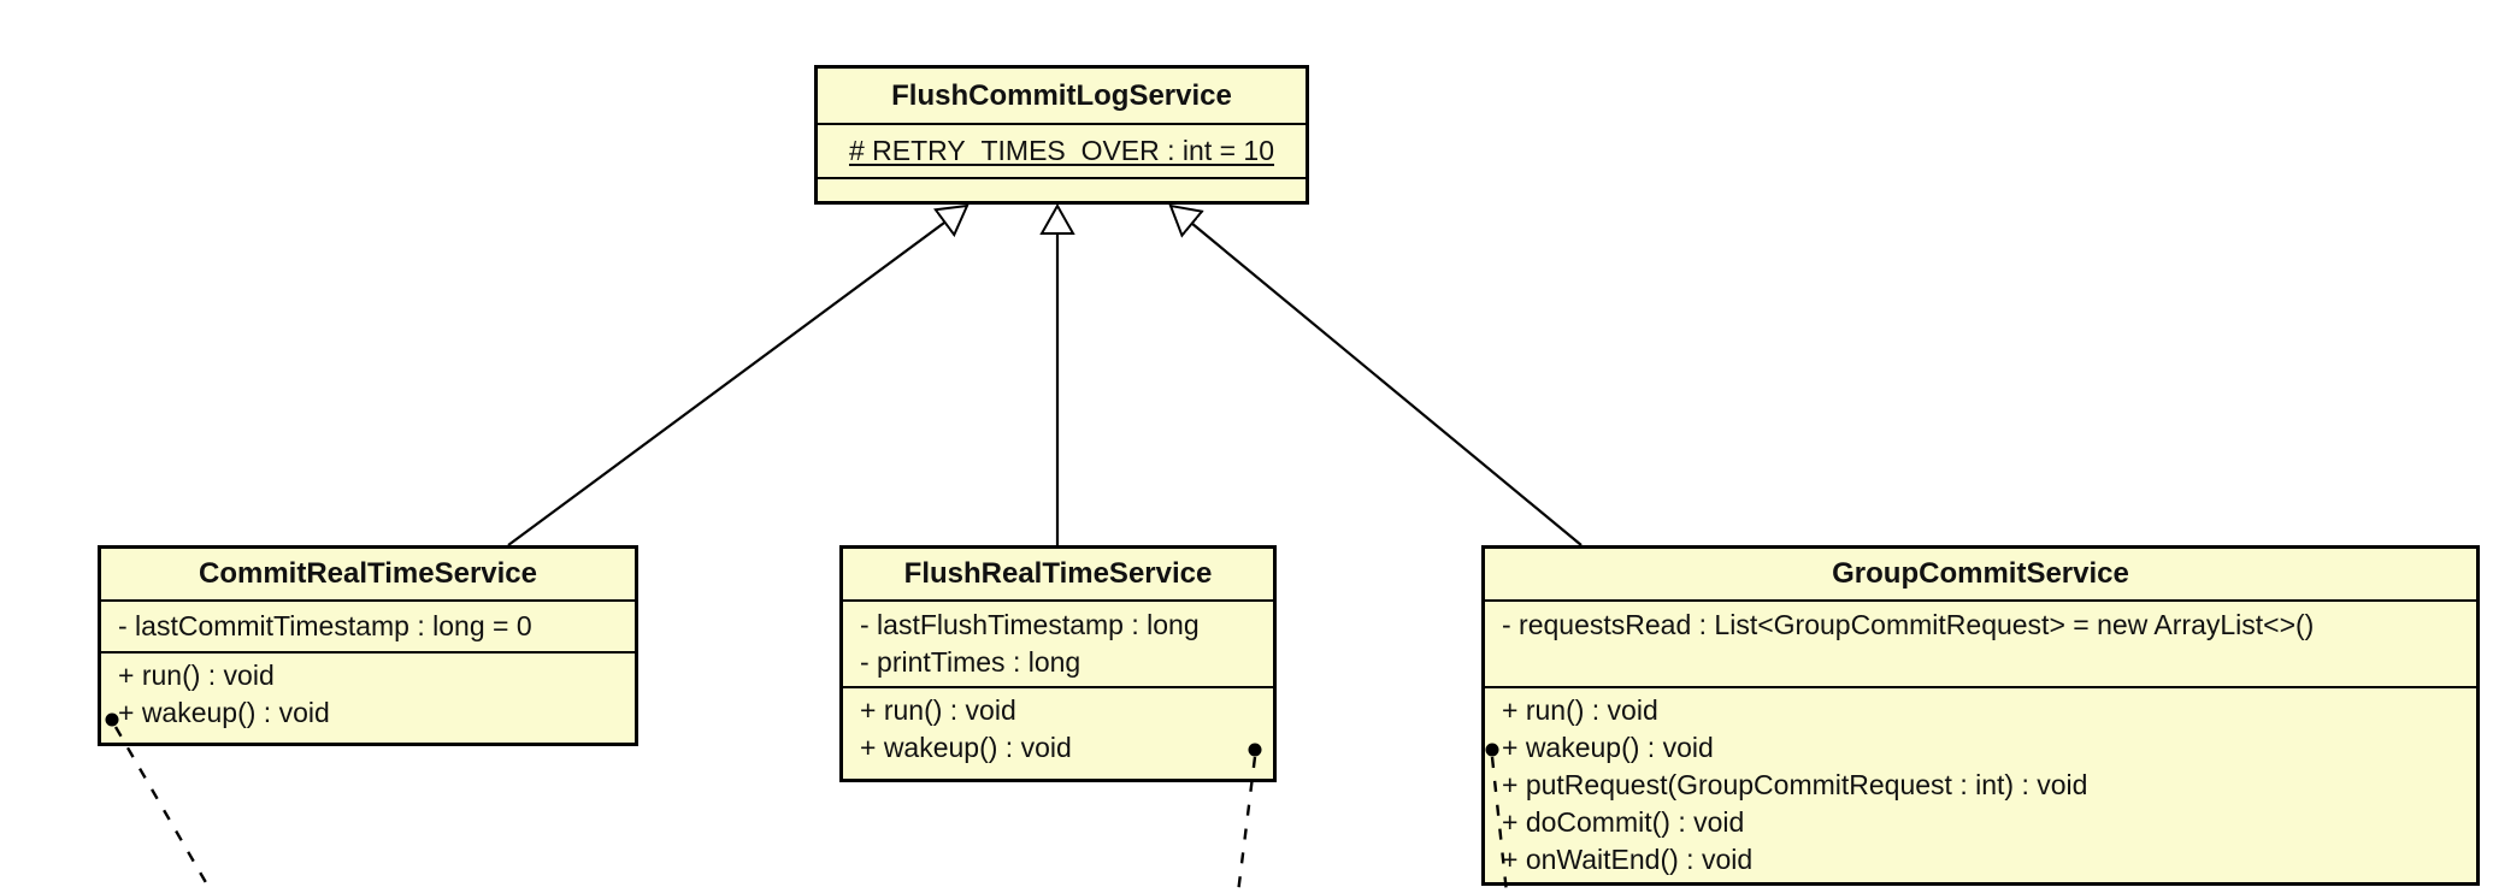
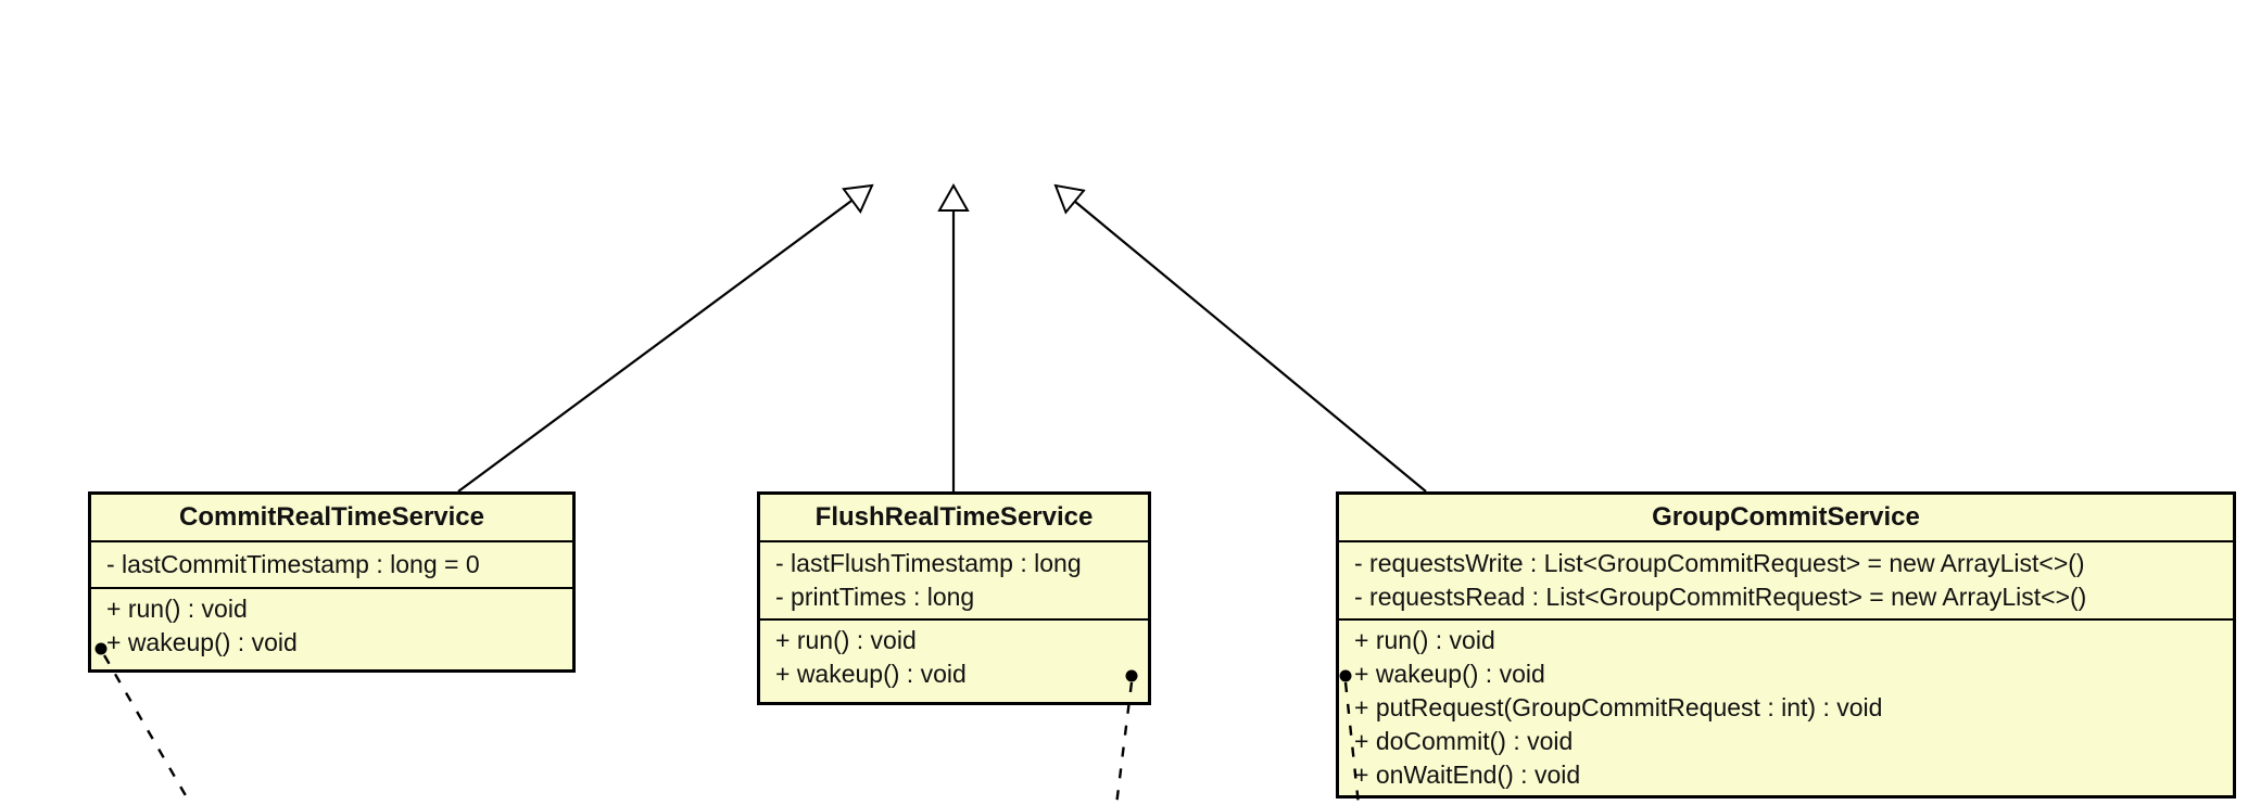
- FlushCommitLogService
- # RETRY_TIMES_OVER : int = 10
  CommitRealTimeService
  - lastCommitTimestamp : long = 0
  + run() : void
  + wakeup() : void
  FlushRealTimeService
  - lastFlushTimestamp : long
  - printTimes : long
  + run() : void
  + wakeup() : void
  GroupCommitService
+ - requestsWrite : List<GroupCommitRequest> = new ArrayList<>()
  - requestsRead : List<GroupCommitRequest> = new ArrayList<>()
  + run() : void
  + wakeup() : void
  + putRequest(GroupCommitRequest : int) : void
  + doCommit() : void
  + onWaitEnd() : void
